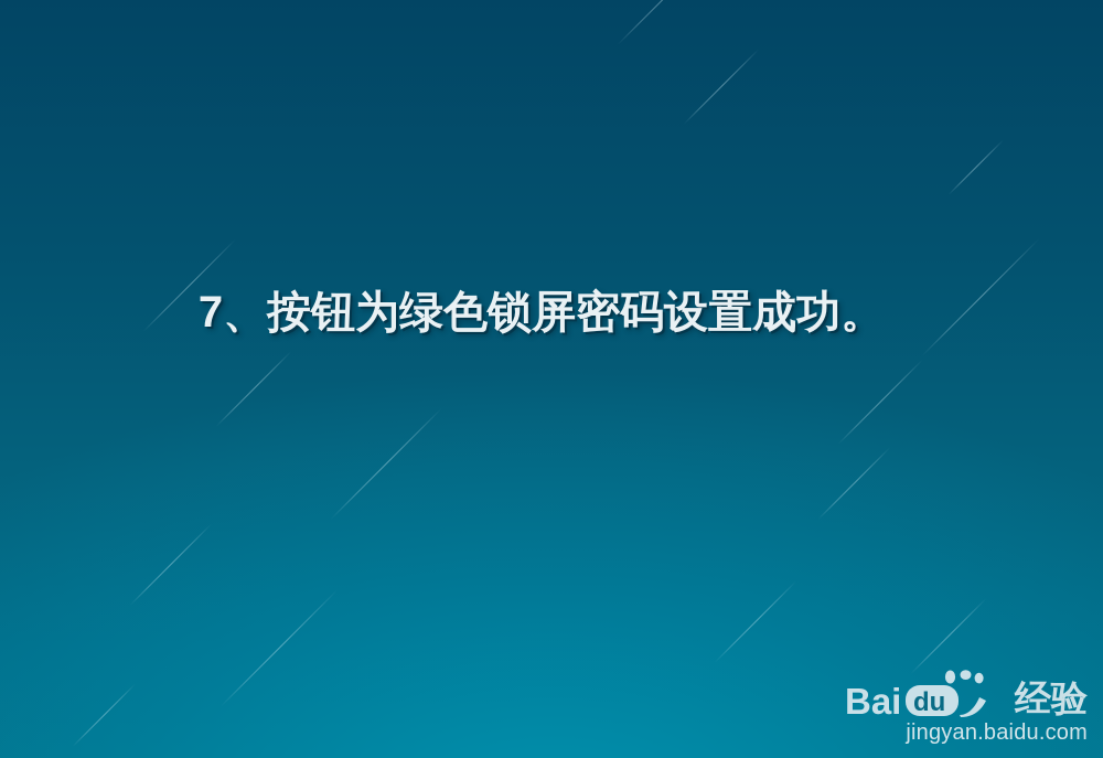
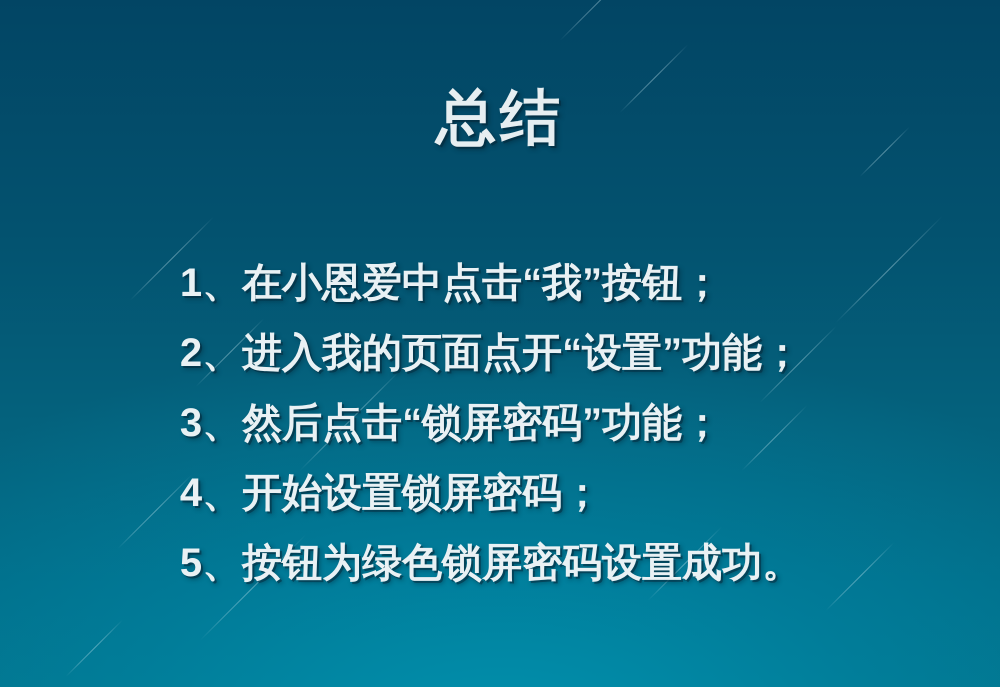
+ 总结
+ 1、在小恩爱中点击“我”按钮；
+ 2、进入我的页面点开“设置”功能；
+ 3、然后点击“锁屏密码”功能；
+ 4、开始设置锁屏密码；
- 7、按钮为绿色锁屏密码设置成功。
+ 5、按钮为绿色锁屏密码设置成功。
- Bai
- du
- 经验
- jingyan.baidu.com
